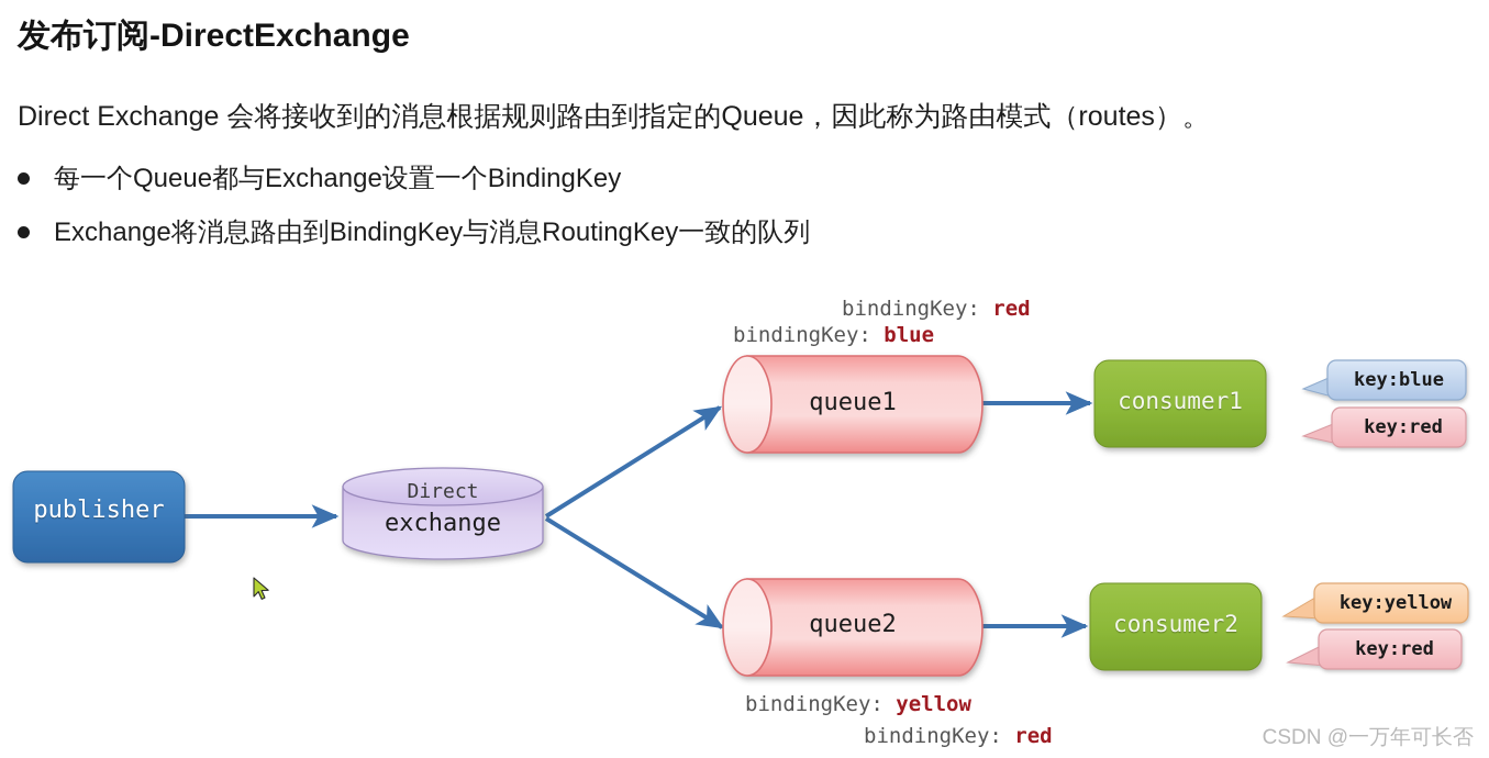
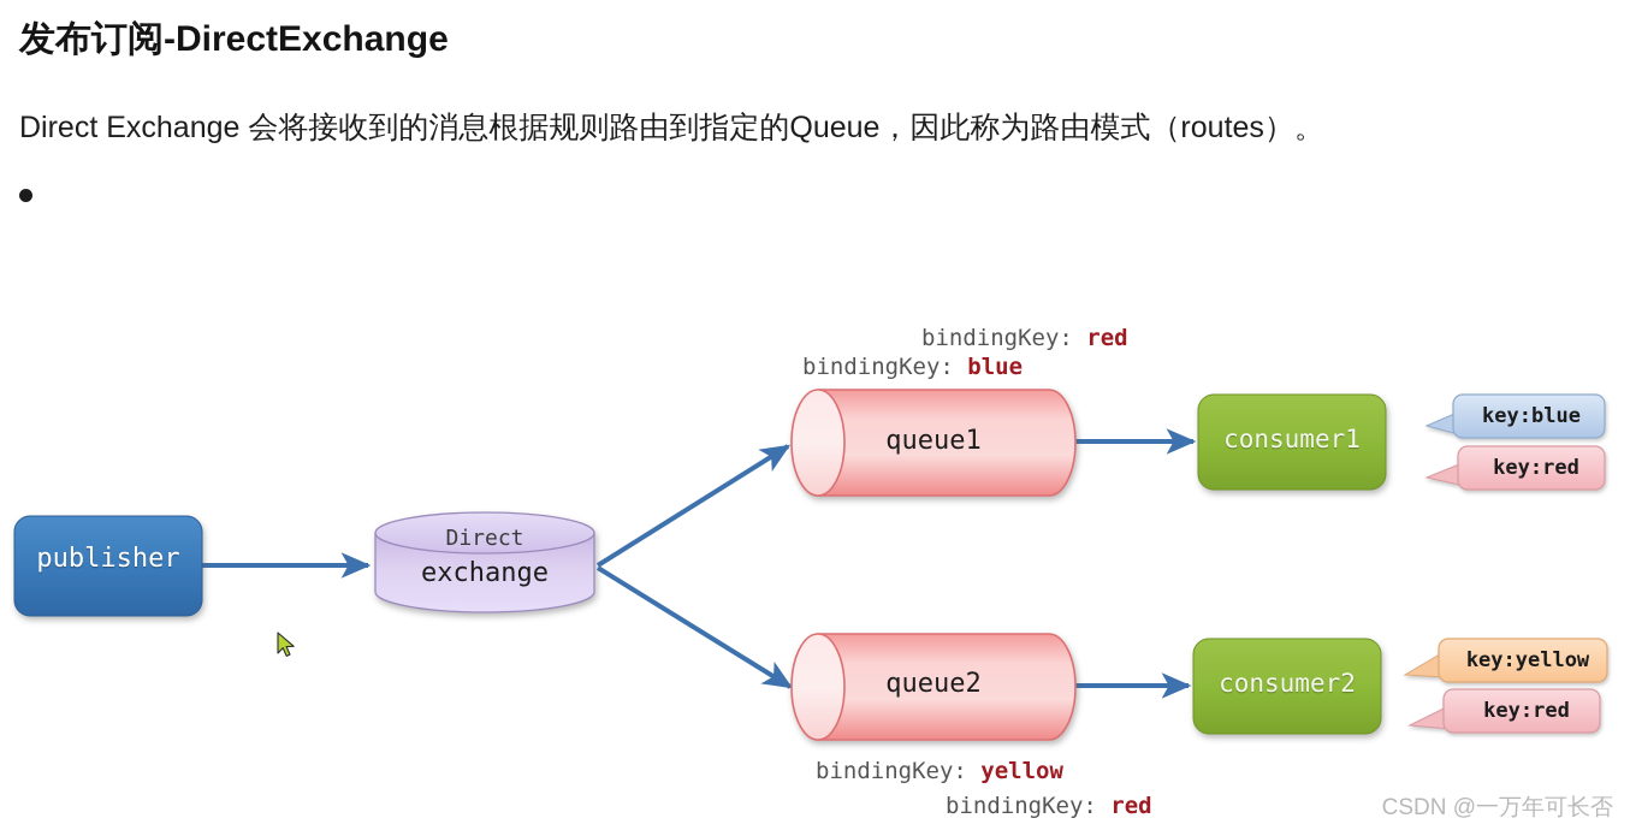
  发布订阅-DirectExchange
  Direct Exchange 会将接收到的消息根据规则路由到指定的Queue，因此称为路由模式（routes）。
- 每一个Queue都与Exchange设置一个BindingKey
- Exchange将消息路由到BindingKey与消息RoutingKey一致的队列
  publisher
  Direct
  exchange
  queue1
  queue2
  consumer1
  consumer2
  key:blue
  key:red
  key:yellow
  key:red
  bindingKey: red
  bindingKey: blue
  bindingKey: yellow
  bindingKey: red
  CSDN @一万年可长否
